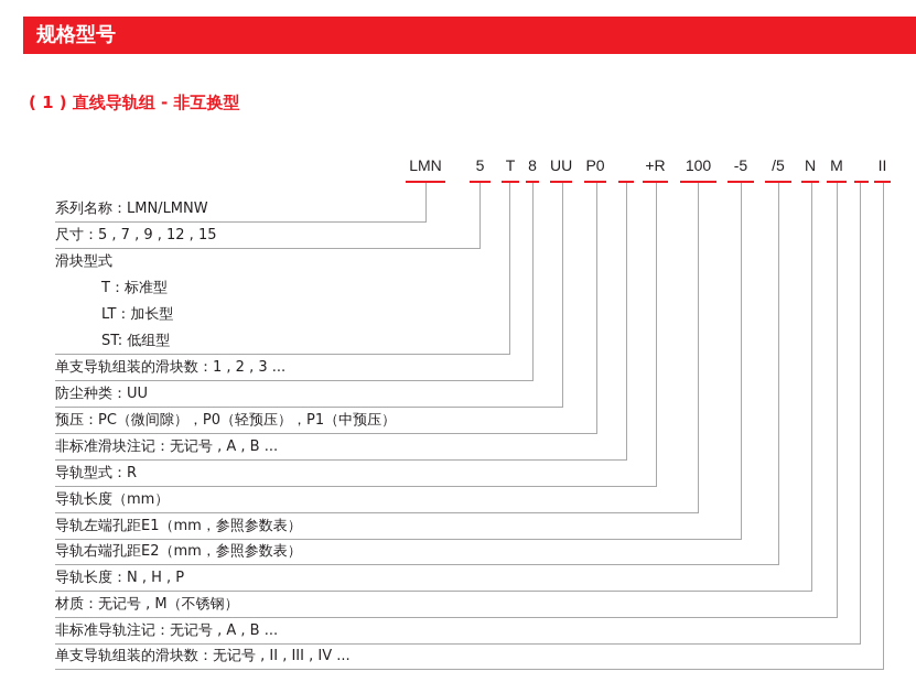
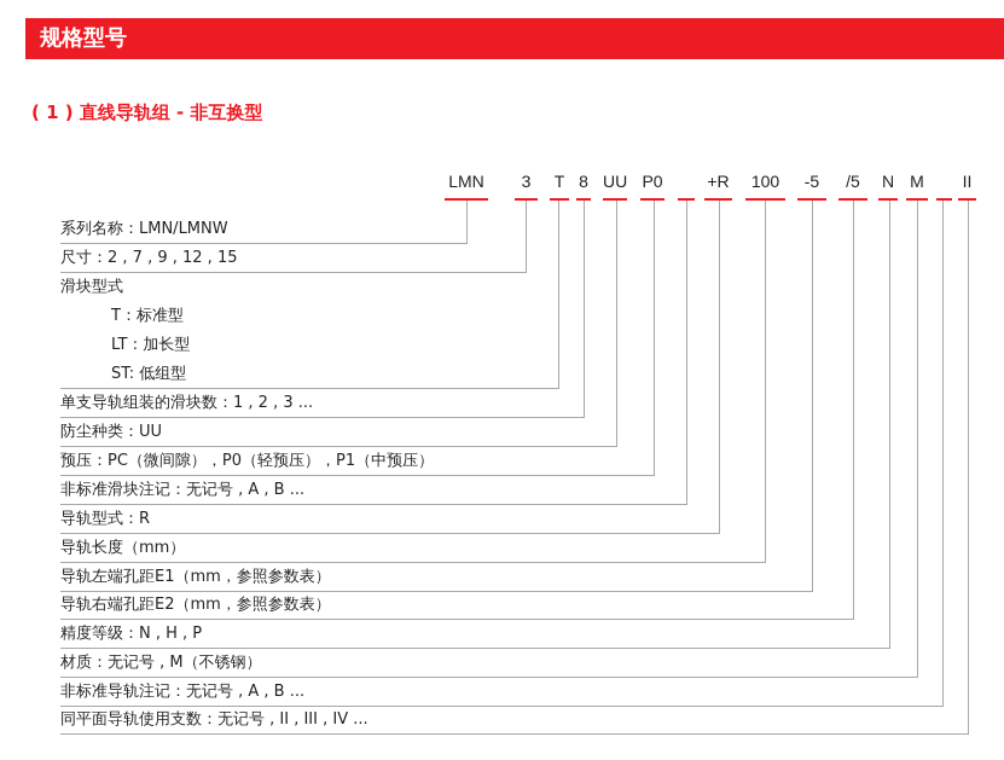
  规格型号
  ( 1 ) 直线导轨组 - 非互换型
  LMN
- 5
+ 3
  T
  8
  UU
  P0
  +R
  100
  -5
  /5
  N
  M
  II
  系列名称：LMN/LMNW
- 尺寸：5 , 7 , 9 , 12 , 15
+ 尺寸：2 , 7 , 9 , 12 , 15
  滑块型式
  T：标准型
  LT：加长型
  ST: 低组型
  单支导轨组装的滑块数：1 , 2 , 3 ...
  防尘种类：UU
  预压：PC（微间隙），P0（轻预压），P1（中预压）
  非标准滑块注记：无记号 , A , B ...
  导轨型式：R
  导轨长度（mm）
  导轨左端孔距E1（mm，参照参数表）
  导轨右端孔距E2（mm，参照参数表）
- 导轨长度：N , H , P
+ 精度等级：N , H , P
  材质：无记号 , M（不锈钢）
  非标准导轨注记：无记号 , A , B ...
- 单支导轨组装的滑块数：无记号 , II , III , IV ...
+ 同平面导轨使用支数：无记号 , II , III , IV ...
